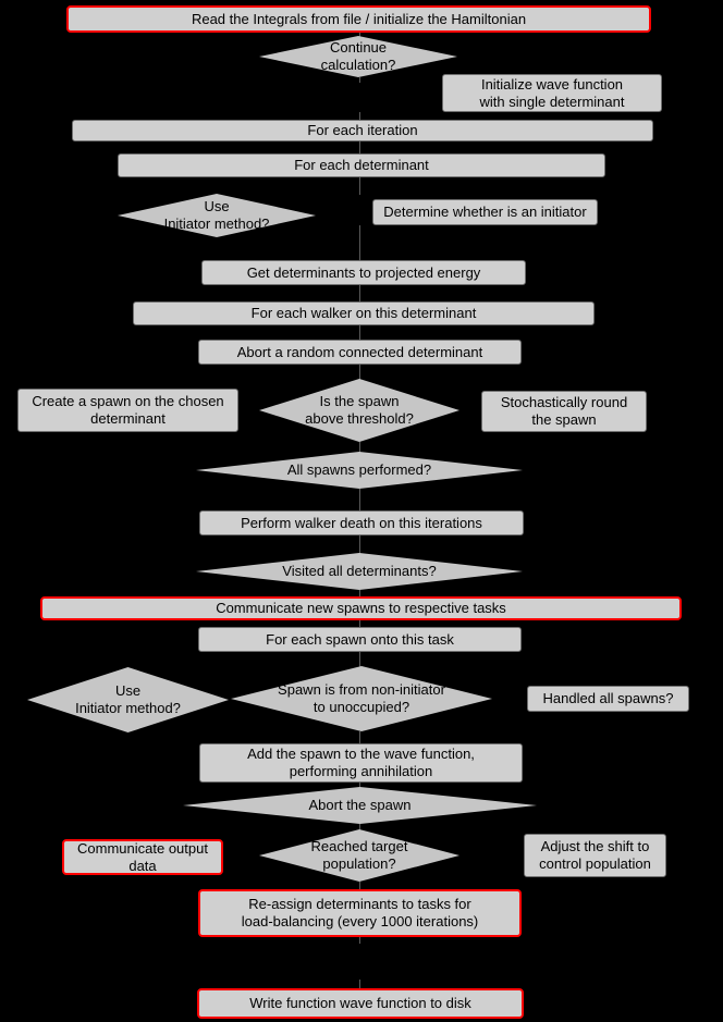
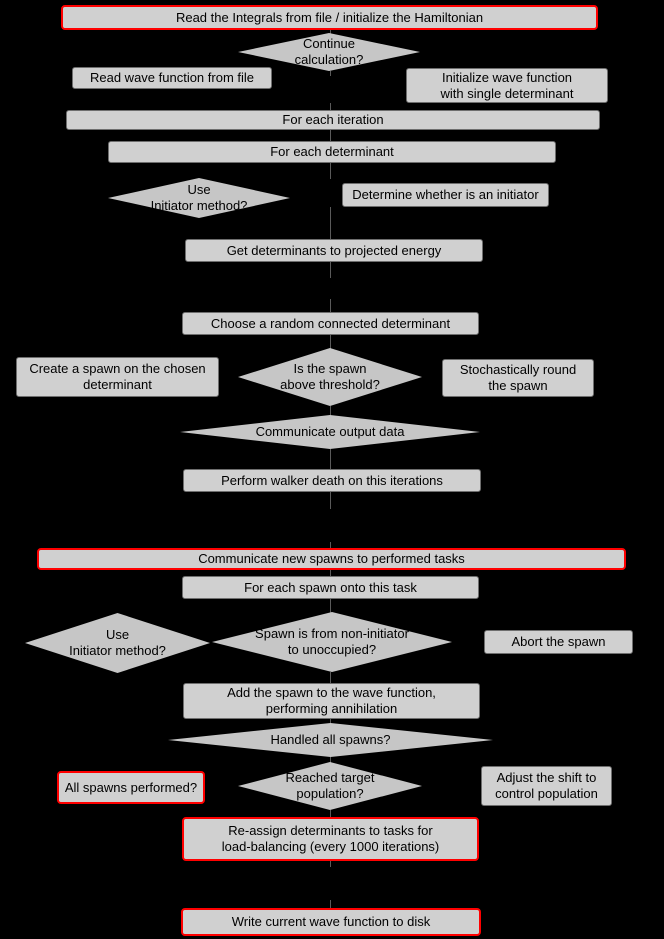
  Read the Integrals from file / initialize the Hamiltonian
  Continue
  calculation?
+ Read wave function from file
  Initialize wave function
  with single determinant
  For each iteration
  For each determinant
  Use
  Initiator method?
  Determine whether is an initiator
  Get determinants to projected energy
- For each walker on this determinant
- Abort a random connected determinant
+ Choose a random connected determinant
  Create a spawn on the chosen
  determinant
  Is the spawn
  above threshold?
  Stochastically round
  the spawn
- All spawns performed?
+ Communicate output data
  Perform walker death on this iterations
- Visited all determinants?
- Communicate new spawns to respective tasks
+ Communicate new spawns to performed tasks
  For each spawn onto this task
  Use
  Initiator method?
  Spawn is from non-initiator
  to unoccupied?
- Handled all spawns?
+ Abort the spawn
  Add the spawn to the wave function,
  performing annihilation
- Abort the spawn
+ Handled all spawns?
- Communicate output data
+ All spawns performed?
  Reached target
  population?
  Adjust the shift to
  control population
  Re-assign determinants to tasks for
  load-balancing (every 1000 iterations)
- Write function wave function to disk
+ Write current wave function to disk
